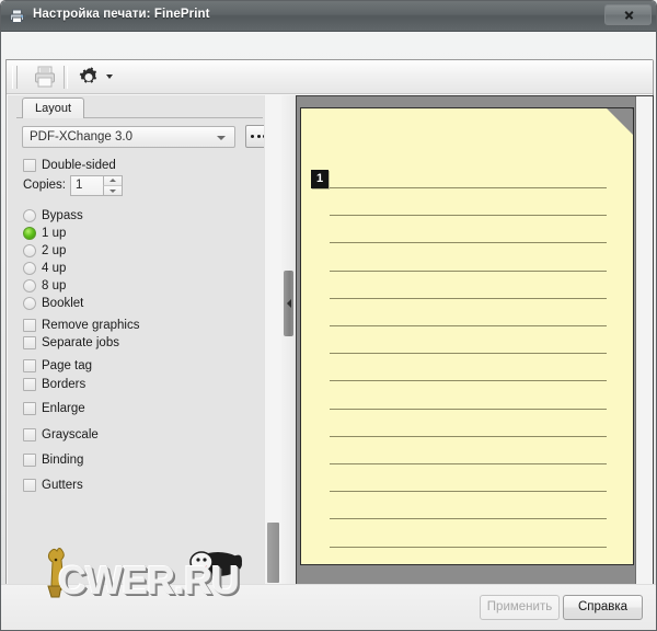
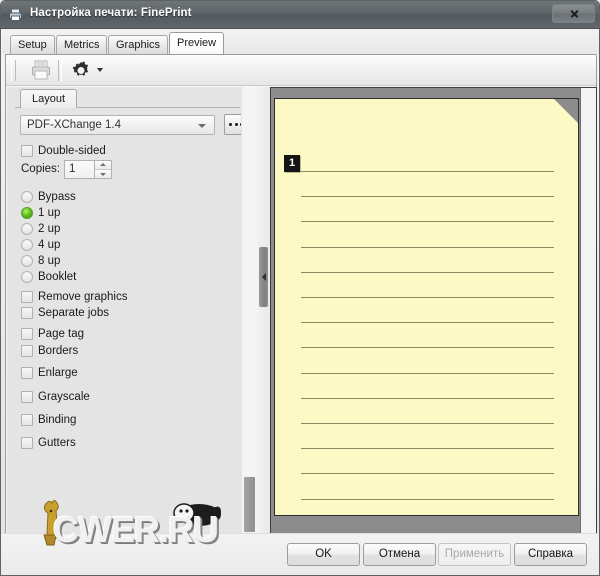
  Настройка печати: FinePrint
+ Setup
+ Metrics
+ Graphics
+ Preview
  Layout
- PDF-XChange 3.0
+ PDF-XChange 1.4
  Double-sided
  Copies:
  1
  Bypass
  1 up
  2 up
  4 up
  8 up
  Booklet
  Remove graphics
  Separate jobs
  Page tag
  Borders
  Enlarge
  Grayscale
  Binding
  Gutters
  1
+ OK
+ Отмена
  Применить
  Справка
  CWER.RU
